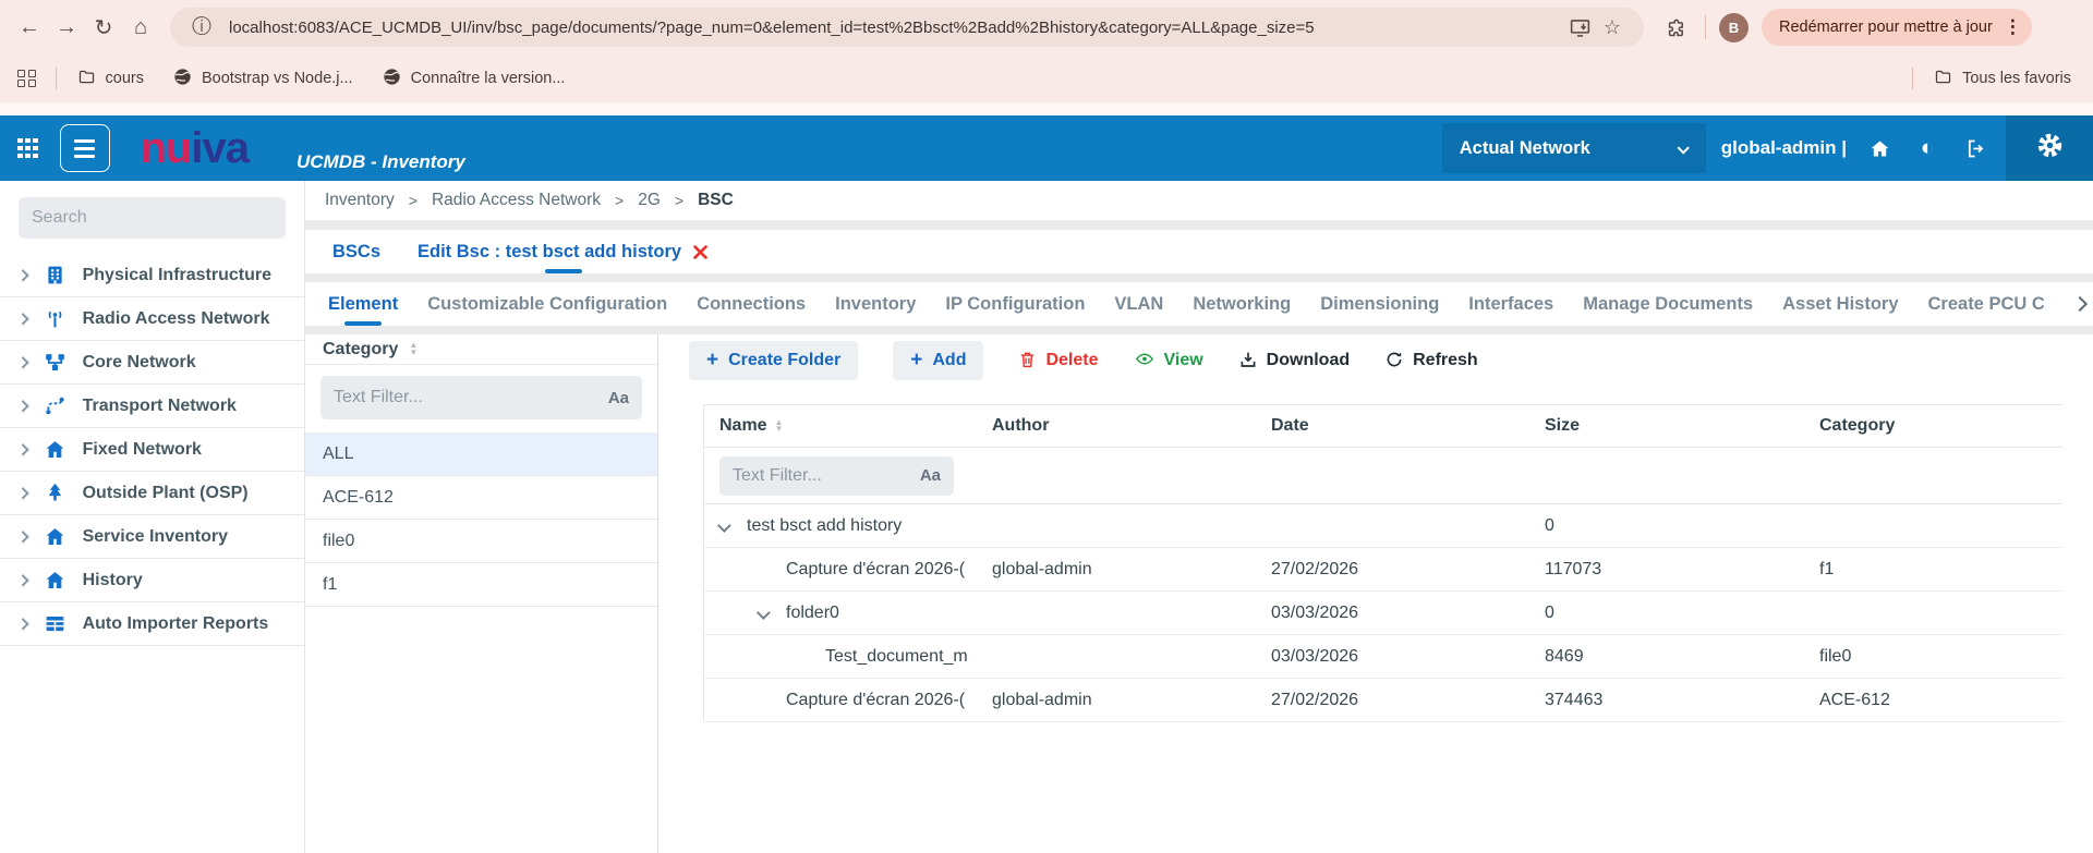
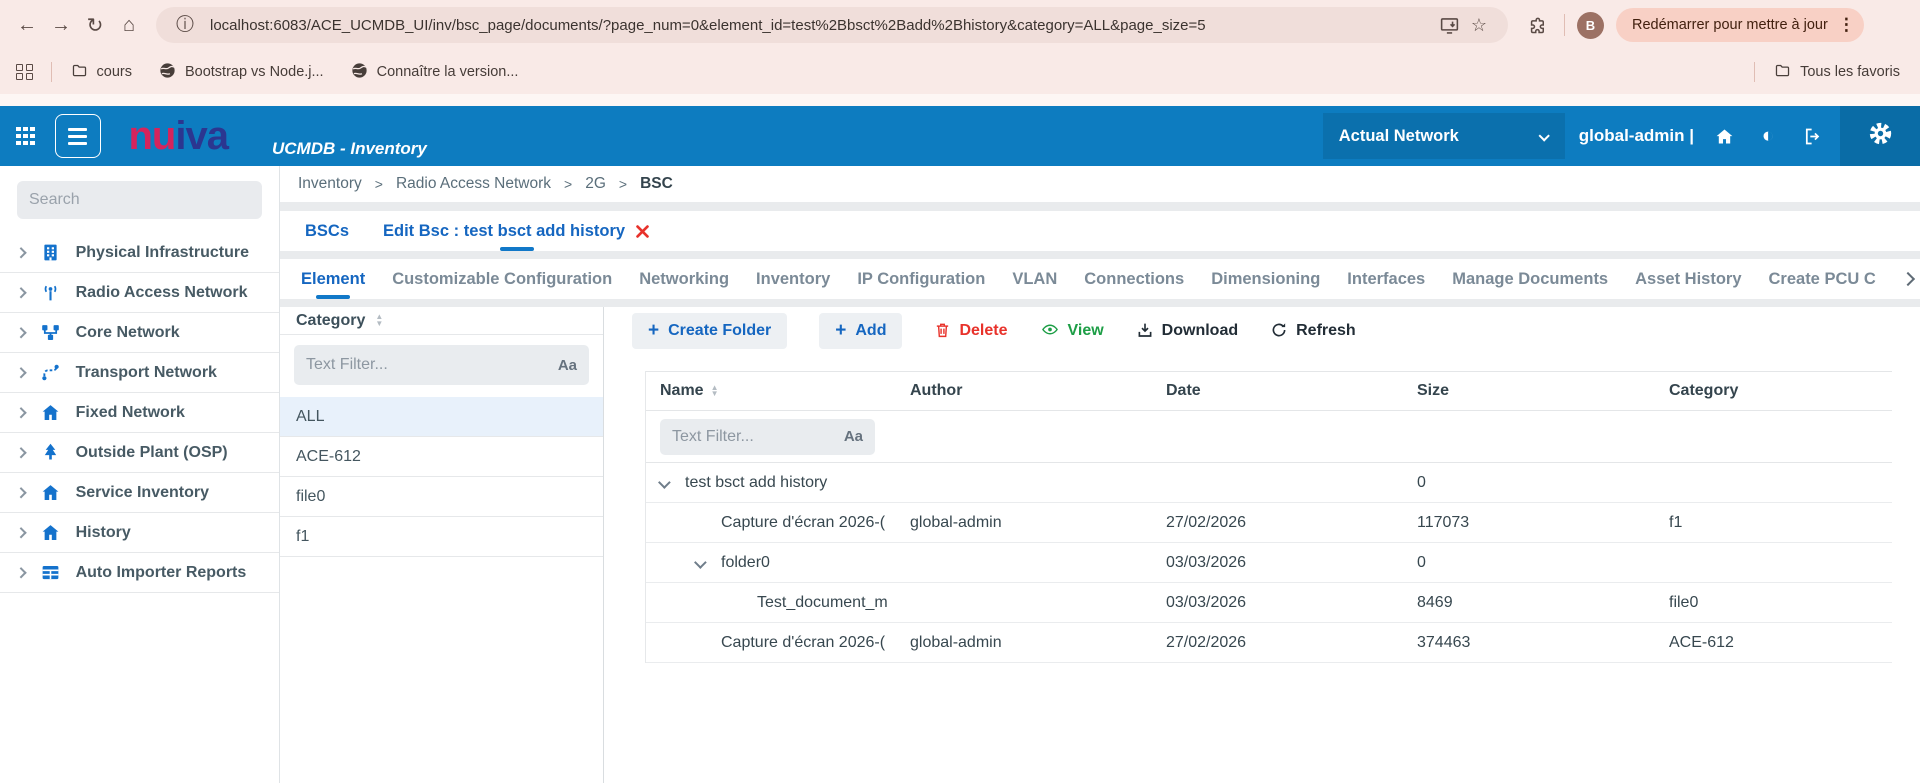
  ←
  →
  ↻
  ⌂
  ⓘ
  localhost:6083/ACE_UCMDB_UI/inv/bsc_page/documents/?page_num=0&element_id=test%2Bbsct%2Badd%2Bhistory&category=ALL&page_size=5
  ☆
  B
  Redémarrer pour mettre à jour
  ⋮
  cours
  Bootstrap vs Node.j...
  Connaître la version...
  Tous les favoris
  nuiva
  UCMDB - Inventory
  Actual Network
  global-admin |
  ◐
  Search
  Physical Infrastructure
  Radio Access Network
  Core Network
  Transport Network
  Fixed Network
  Outside Plant (OSP)
  Service Inventory
  History
  Auto Importer Reports
  Inventory
  >
  Radio Access Network
  >
  2G
  >
  BSC
  BSCs
  Edit Bsc : test bsct add history
  Element
  Customizable Configuration
- Connections
+ Networking
  Inventory
  IP Configuration
  VLAN
- Networking
+ Connections
  Dimensioning
  Interfaces
  Manage Documents
  Asset History
  Create PCU C
  Category
  ▲
  ▼
  Text Filter...
  Aa
  ALL
  ACE-612
  file0
  f1
  +
  Create Folder
  +
  Add
  Delete
  View
  Download
  Refresh
  Name
  ▲
  ▼
  Author
  Date
  Size
  Category
  Text Filter...
  Aa
  test bsct add history
  0
  Capture d'écran 2026-(
  global-admin
  27/02/2026
  117073
  f1
  folder0
  03/03/2026
  0
  Test_document_m
  03/03/2026
  8469
  file0
  Capture d'écran 2026-(
  global-admin
  27/02/2026
  374463
  ACE-612
